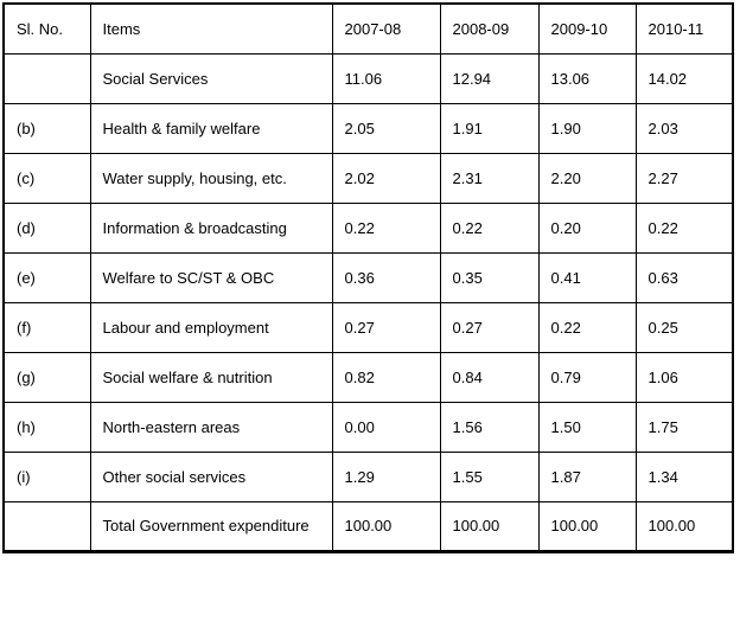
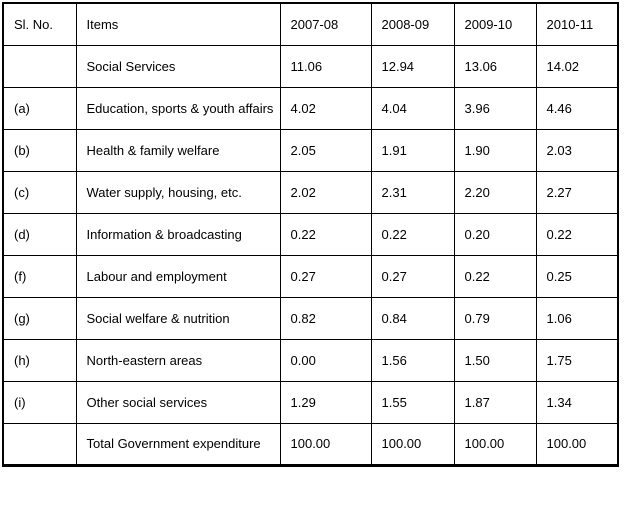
  Sl. No.	Items	2007-08	2008-09	2009-10	2010-11
  	Social Services	11.06	12.94	13.06	14.02
+ (a)	Education, sports & youth affairs	4.02	4.04	3.96	4.46
  (b)	Health & family welfare	2.05	1.91	1.90	2.03
  (c)	Water supply, housing, etc.	2.02	2.31	2.20	2.27
  (d)	Information & broadcasting	0.22	0.22	0.20	0.22
- (e)	Welfare to SC/ST & OBC	0.36	0.35	0.41	0.63
  (f)	Labour and employment	0.27	0.27	0.22	0.25
  (g)	Social welfare & nutrition	0.82	0.84	0.79	1.06
  (h)	North-eastern areas	0.00	1.56	1.50	1.75
  (i)	Other social services	1.29	1.55	1.87	1.34
  	Total Government expenditure	100.00	100.00	100.00	100.00
